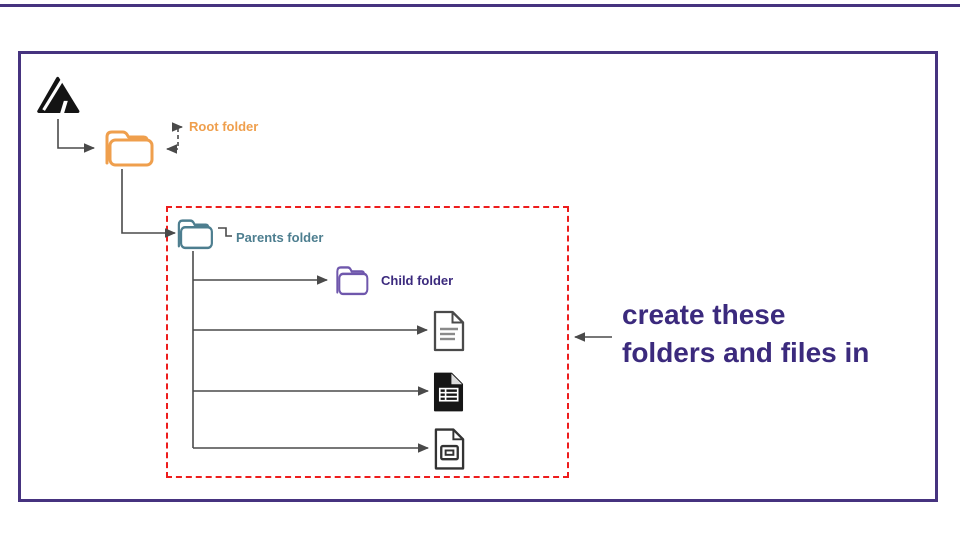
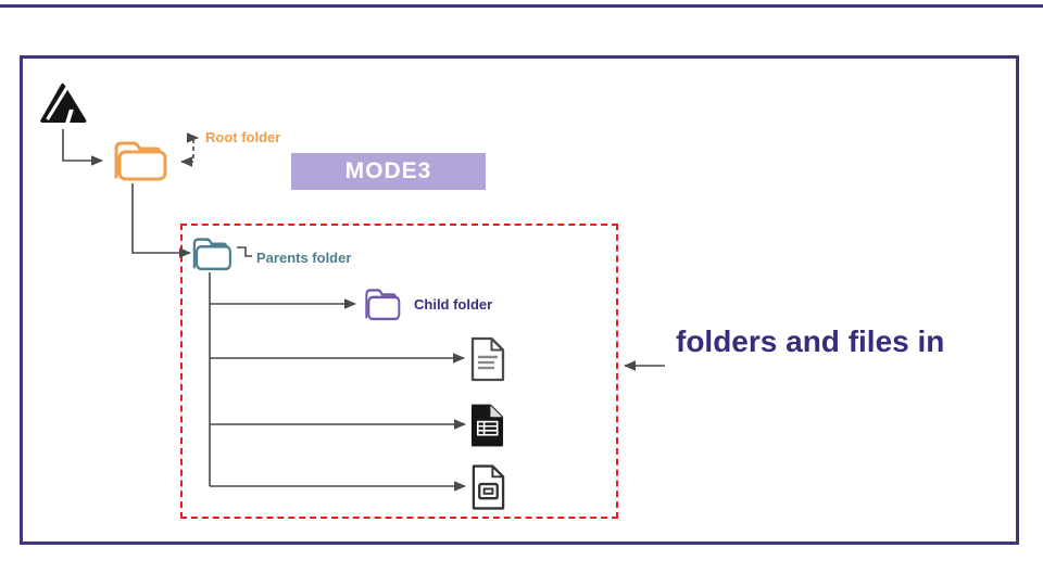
  Root folder
+ MODE3
  Parents folder
  Child folder
- create these
  folders and files in
